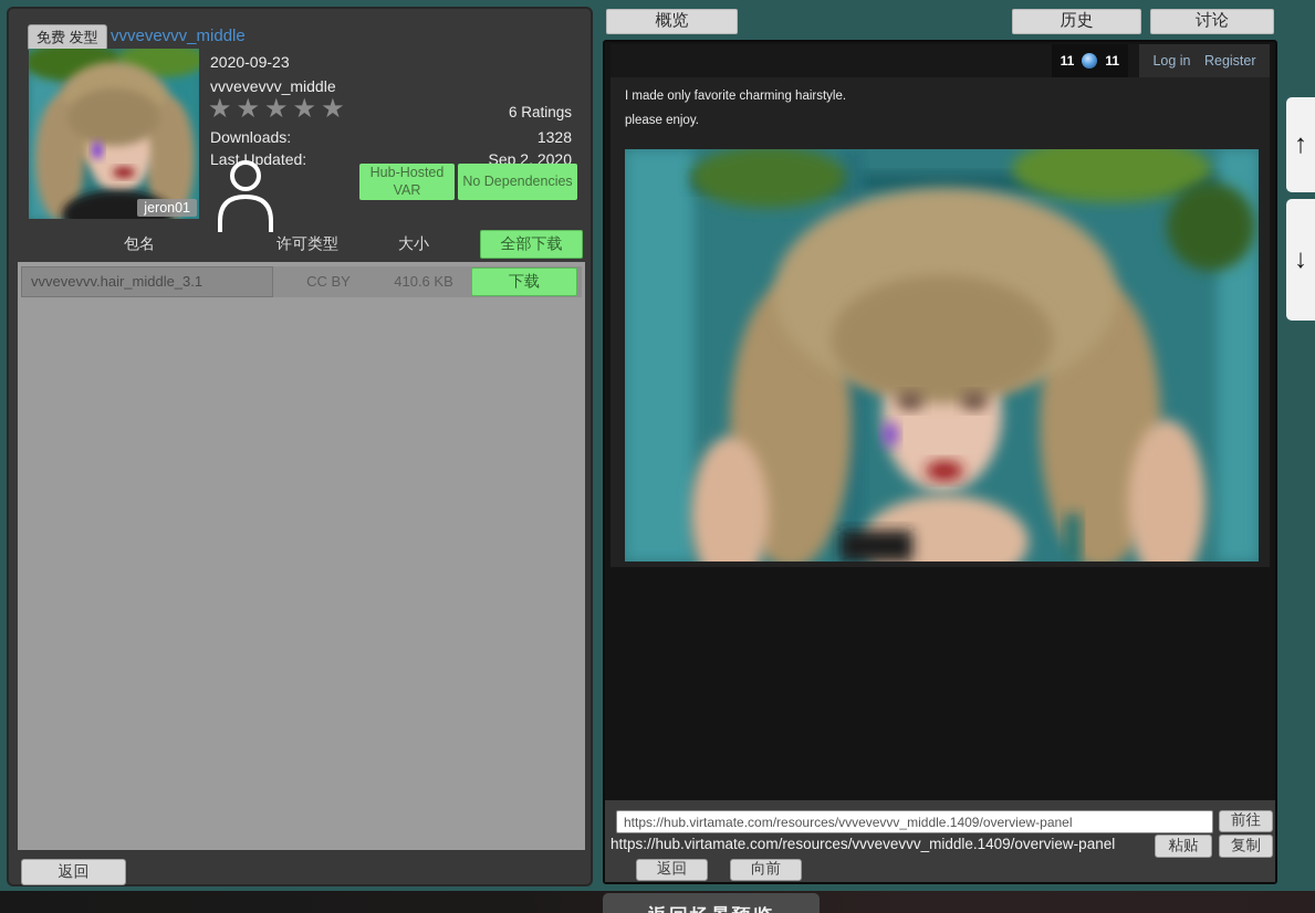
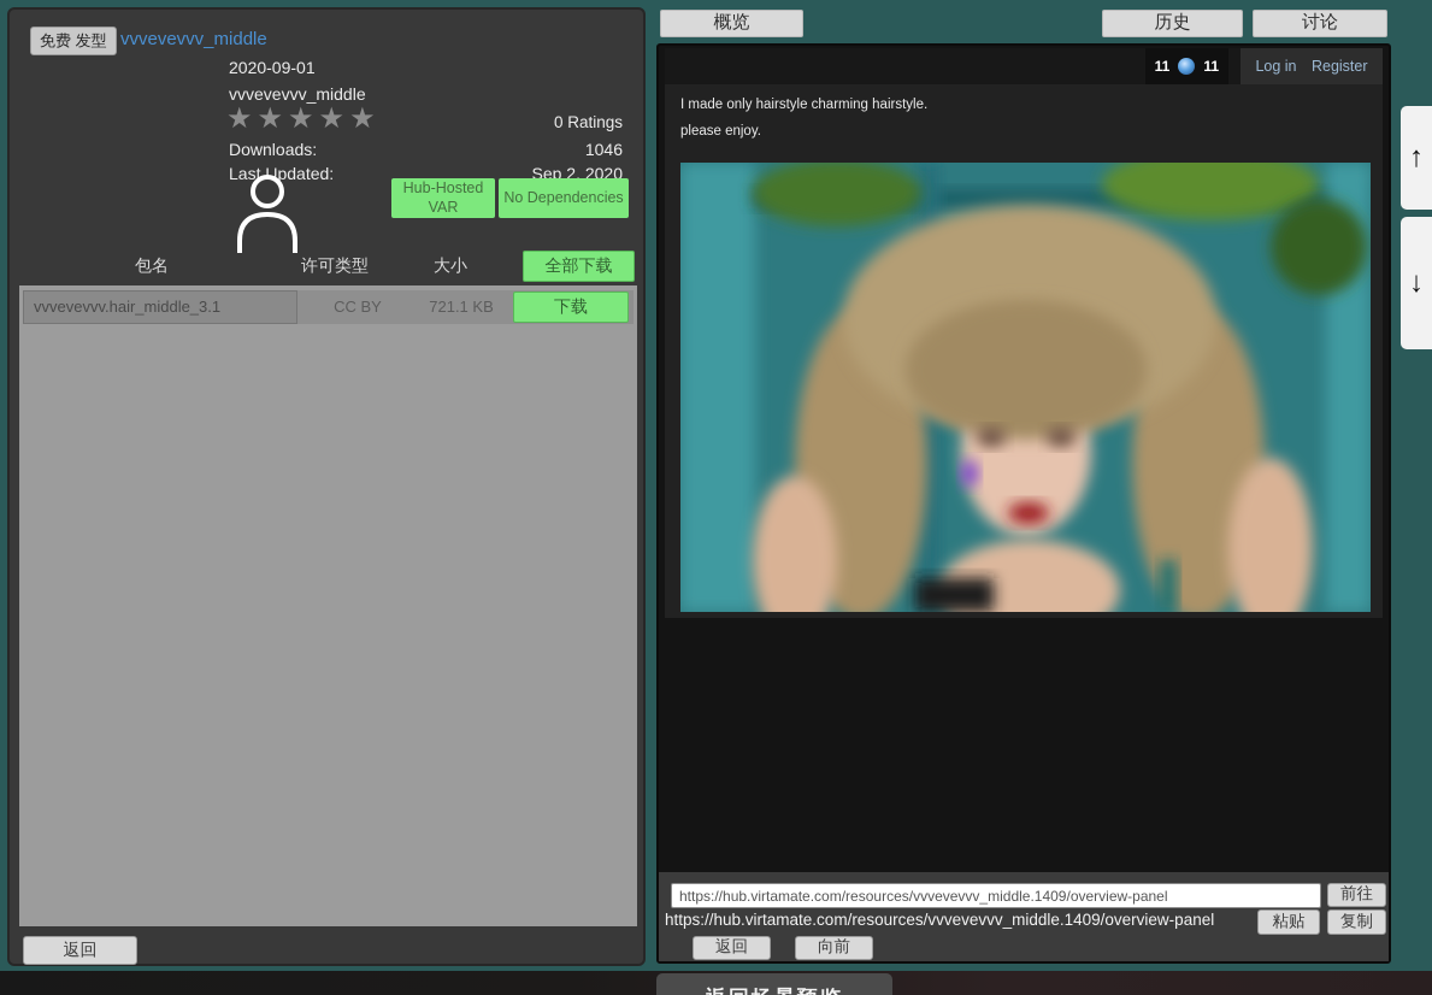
  免费 发型
  vvvevevvv_middle
- jeron01
- 2020-09-23
+ 2020-09-01
  vvvevevvv_middle
  ★★★★★
- 6 Ratings
+ 0 Ratings
  Downloads:
- 1328
+ 1046
  Last Updated:
  Sep 2, 2020
  Hub-Hosted VAR
  No Dependencies
  包名
  许可类型
  大小
  全部下载
  vvvevevvv.hair_middle_3.1
  CC BY
- 410.6 KB
+ 721.1 KB
  下载
  返回
  概览
  历史
  讨论
  11
  11
  Log in
  Register
- I made only favorite charming hairstyle.
+ I made only hairstyle charming hairstyle.
  please enjoy.
  https://hub.virtamate.com/resources/vvvevevvv_middle.1409/overview-panel
  前往
  https://hub.virtamate.com/resources/vvvevevvv_middle.1409/overview-panel
  粘贴
  复制
  返回
  向前
  ↑
  ↓
